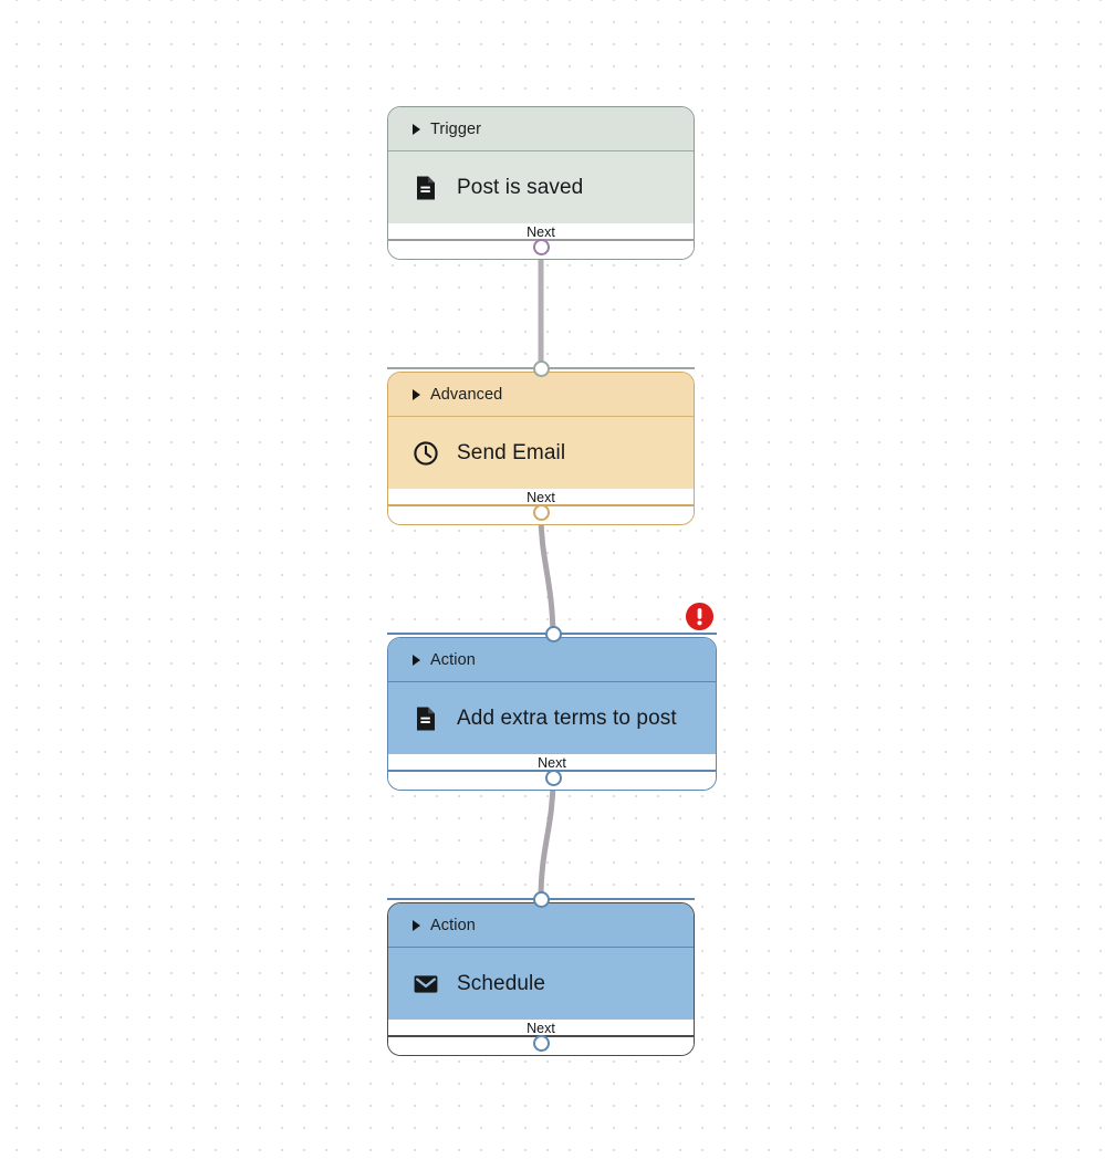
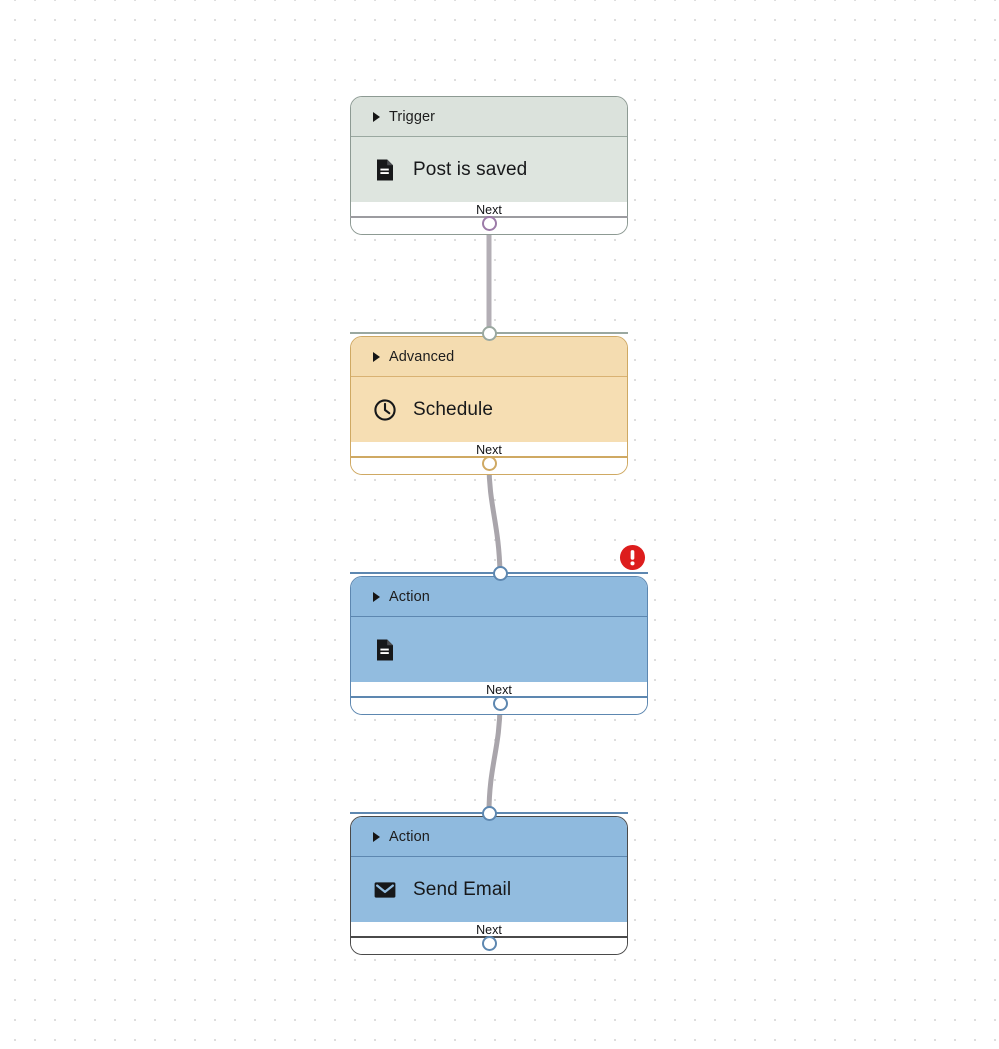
  Trigger
  Post is saved
  Next
  Advanced
- Send Email
+ Schedule
  Next
  Action
- Add extra terms to post
  Next
  Action
- Schedule
+ Send Email
  Next
